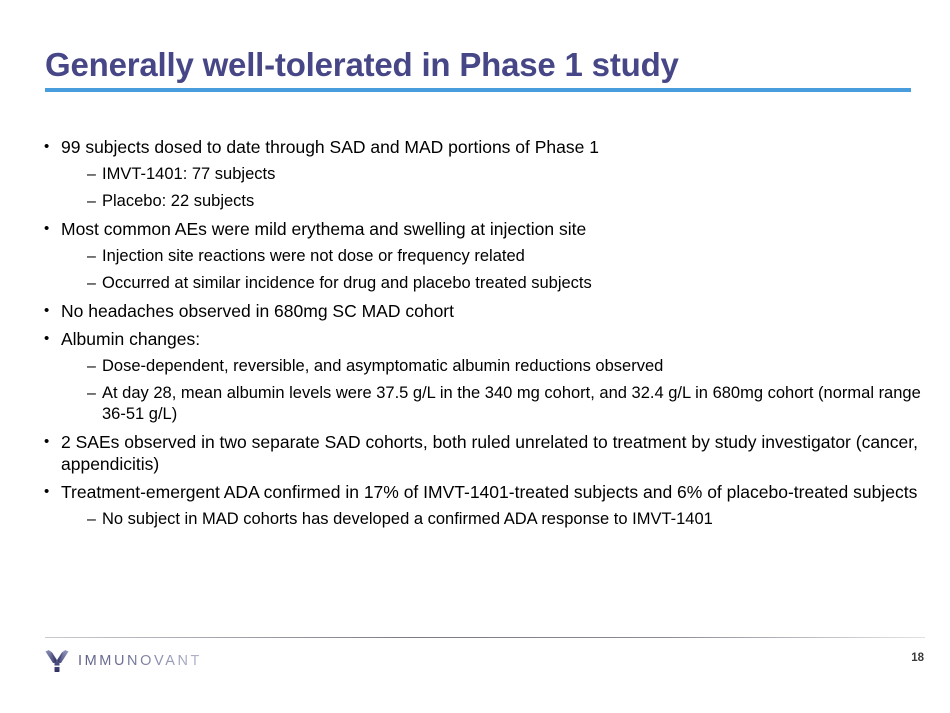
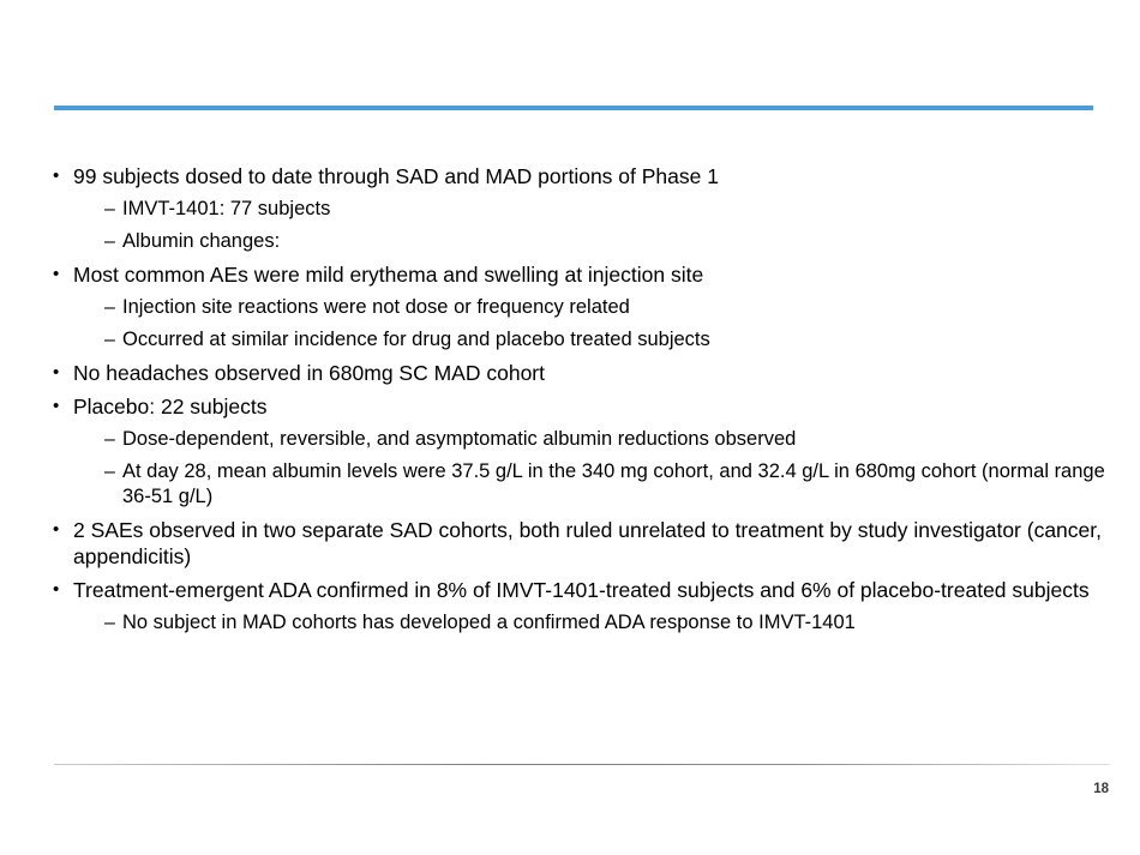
- Generally well-tolerated in Phase 1 study
  •
  99 subjects dosed to date through SAD and MAD portions of Phase 1
  –
  IMVT-1401: 77 subjects
  –
- Placebo: 22 subjects
+ Albumin changes:
  •
  Most common AEs were mild erythema and swelling at injection site
  –
  Injection site reactions were not dose or frequency related
  –
  Occurred at similar incidence for drug and placebo treated subjects
  •
  No headaches observed in 680mg SC MAD cohort
  •
- Albumin changes:
+ Placebo: 22 subjects
  –
  Dose-dependent, reversible, and asymptomatic albumin reductions observed
  –
  At day 28, mean albumin levels were 37.5 g/L in the 340 mg cohort, and 32.4 g/L in 680mg cohort (normal range 36-51 g/L)
  •
  2 SAEs observed in two separate SAD cohorts, both ruled unrelated to treatment by study investigator (cancer, appendicitis)
  •
- Treatment-emergent ADA confirmed in 17% of IMVT-1401-treated subjects and 6% of placebo-treated subjects
+ Treatment-emergent ADA confirmed in 8% of IMVT-1401-treated subjects and 6% of placebo-treated subjects
  –
  No subject in MAD cohorts has developed a confirmed ADA response to IMVT-1401
- IMMUNOVANT
  18
